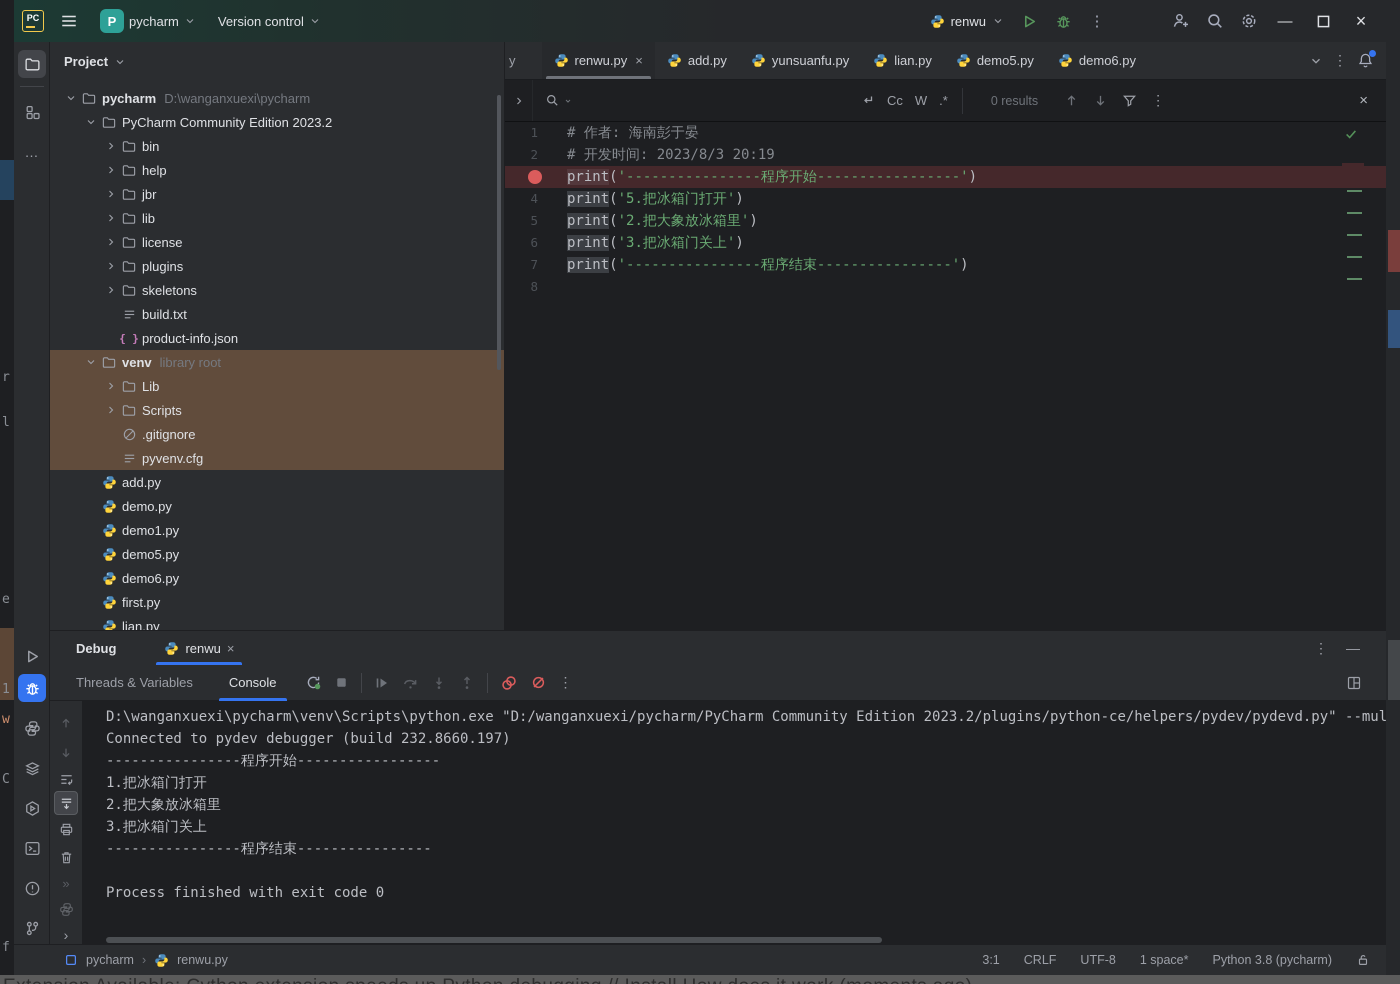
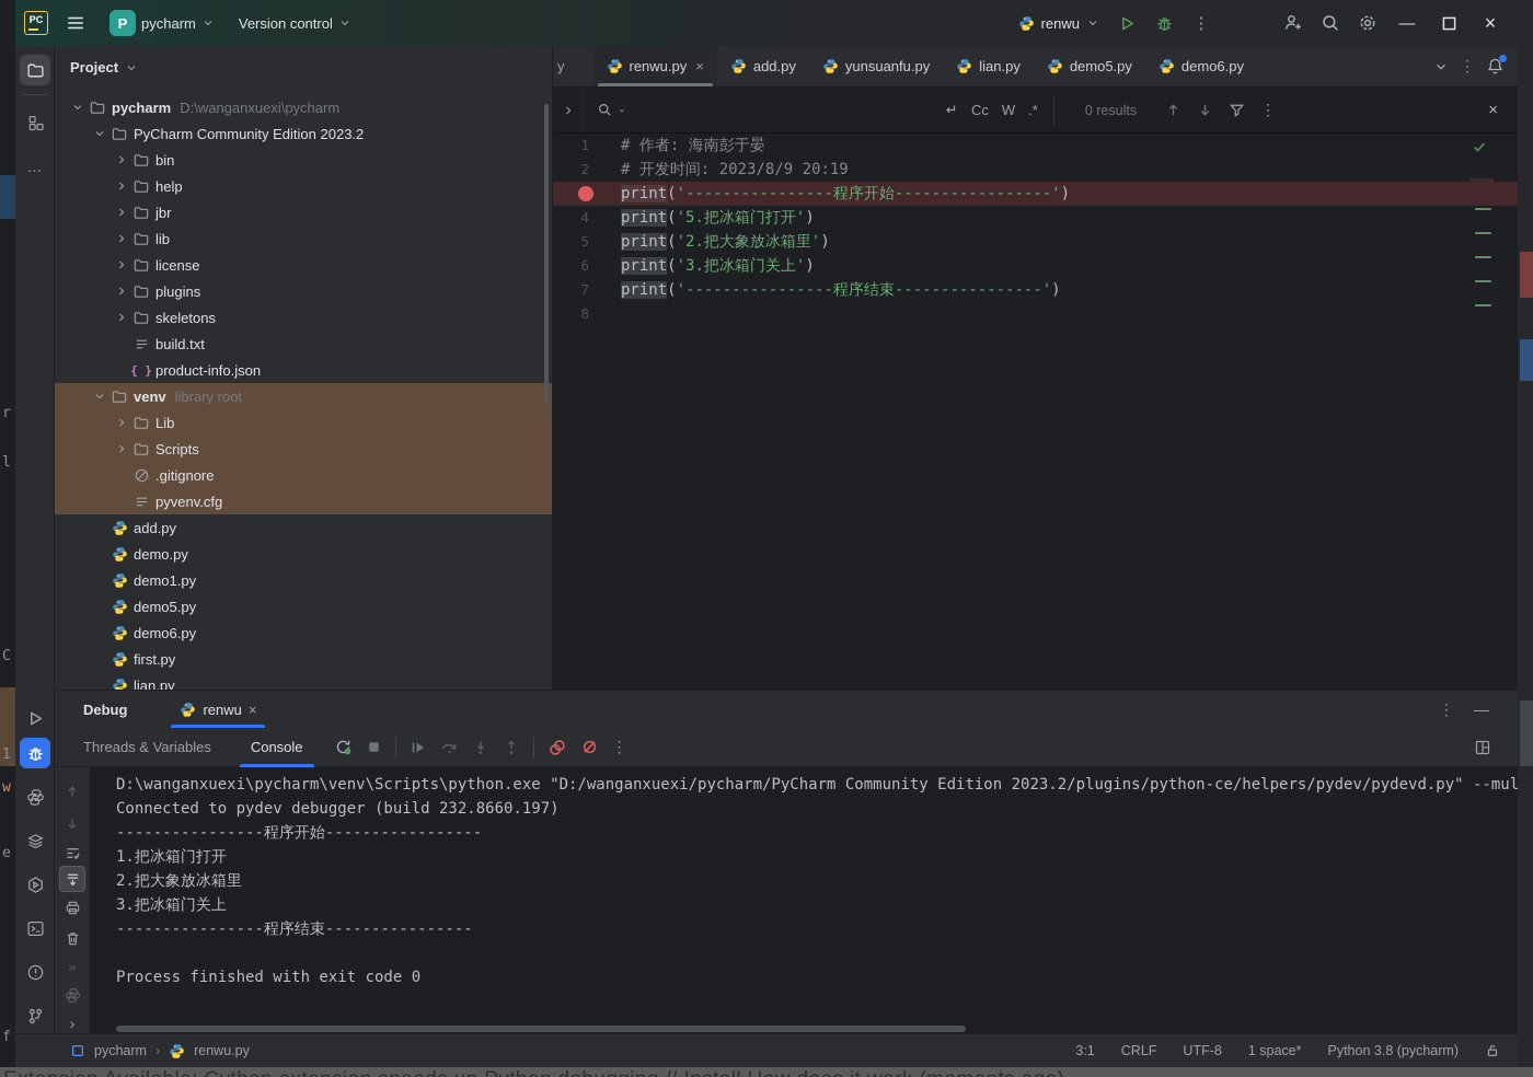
  r
  l
- e
+ C
  1
  w
- C
+ e
  f
  PC
  P
  pycharm
  Version control
  renwu
  ⋮
  —
  ×
  …
  Project
  pycharm
  D:\wanganxuexi\pycharm
  PyCharm Community Edition 2023.2
  bin
  help
  jbr
  lib
  license
  plugins
  skeletons
  build.txt
  { }
  product-info.json
  venv
  library root
  Lib
  Scripts
  .gitignore
  pyvenv.cfg
  add.py
  demo.py
  demo1.py
  demo5.py
  demo6.py
  first.py
  lian.py
  y
  renwu.py
  ×
  add.py
  yunsuanfu.py
  lian.py
  demo5.py
  demo6.py
  ⋮
  Cc
  W
  .*
  0 results
  ⋮
  ×
  1
  # 作者: 海南彭于晏
  2
- # 开发时间: 2023/8/3 20:19
+ # 开发时间: 2023/8/9 20:19
  print('----------------程序开始-----------------')
  4
  print('5.把冰箱门打开')
  5
  print('2.把大象放冰箱里')
  6
  print('3.把冰箱门关上')
  7
  print('----------------程序结束----------------')
  8
  Debug
  renwu
  ×
  ⋮
  —
  Threads & Variables
  Console
  ⋮
  »
  ›
  D:\wanganxuexi\pycharm\venv\Scripts\python.exe "D:/wanganxuexi/pycharm/PyCharm Community Edition 2023.2/plugins/python-ce/helpers/pydev/pydevd.py" --mul
  Connected to pydev debugger (build 232.8660.197)
  ----------------程序开始-----------------
  1.把冰箱门打开
  2.把大象放冰箱里
  3.把冰箱门关上
  ----------------程序结束----------------
  Process finished with exit code 0
  pycharm
  ›
  renwu.py
  3:1
  CRLF
  UTF-8
  1 space*
  Python 3.8 (pycharm)
